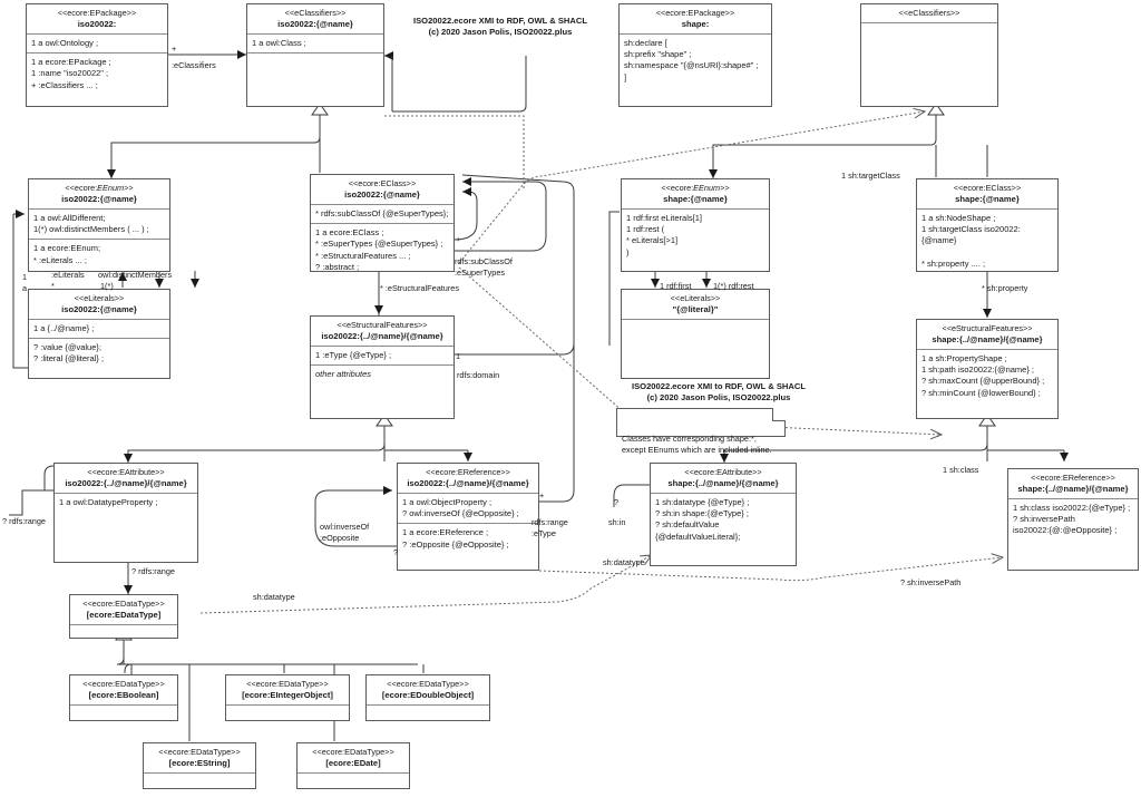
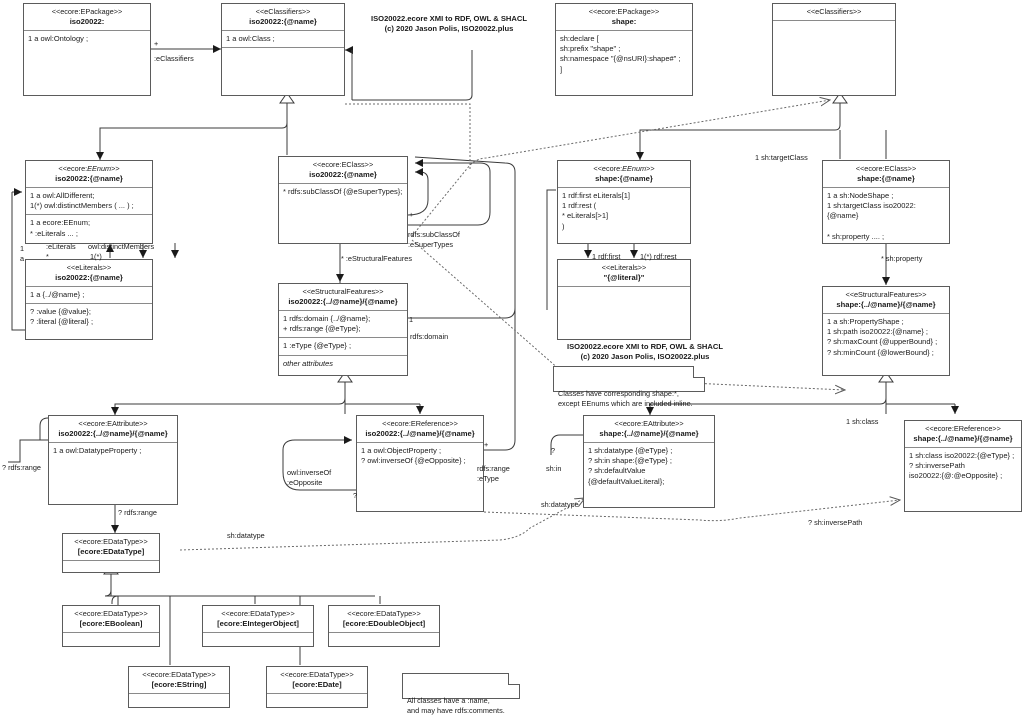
  <<ecore:EPackage>>
  iso20022:
  1 a owl:Ontology ;
- 1 a ecore:EPackage ;
- 1 :name "iso20022" ;
- + :eClassifiers ... ;
  <<eClassifiers>>
  iso20022:{@name}
  1 a owl:Class ;
  ISO20022.ecore XMI to RDF, OWL & SHACL
  (c) 2020 Jason Polis, ISO20022.plus
  <<ecore:EPackage>>
  shape:
  sh:declare [
  sh:prefix "shape" ;
  sh:namespace "{@nsURI}:shape#" ;
  ]
  <<eClassifiers>>
  <<ecore:EEnum>>
  iso20022:{@name}
  1 a owl:AllDifferent;
  1(*) owl:distinctMembers ( ... ) ;
  1 a ecore:EEnum;
  * :eLiterals ... ;
  <<eLiterals>>
  iso20022:{@name}
  1 a {../@name} ;
  ? :value {@value};
  ? :literal {@literal} ;
  <<ecore:EClass>>
  iso20022:{@name}
  * rdfs:subClassOf {@eSuperTypes};
- 1 a ecore:EClass ;
- * :eSuperTypes {@eSuperTypes} ;
- * :eStructuralFeatures ... ;
- ? :abstract ;
  <<eStructuralFeatures>>
  iso20022:{../@name}/{@name}
+ 1 rdfs:domain {../@name};
+ + rdfs:range {@eType};
  1 :eType {@eType} ;
  other attributes
  <<ecore:EEnum>>
  shape:{@name}
  1 rdf:first eLiterals[1]
  1 rdf:rest (
  * eLiterals[>1]
  )
  <<eLiterals>>
  "{@literal}"
  <<ecore:EClass>>
  shape:{@name}
  1 a sh:NodeShape ;
  1 sh:targetClass iso20022:{@name}
  * sh:property .... ;
  <<eStructuralFeatures>>
  shape:{../@name}/{@name}
  1 a sh:PropertyShape ;
  1 sh:path iso20022:{@name} ;
  ? sh:maxCount {@upperBound} ;
  ? sh:minCount {@lowerBound} ;
  <<ecore:EAttribute>>
  iso20022:{../@name}/{@name}
  1 a owl:DatatypeProperty ;
  <<ecore:EReference>>
  iso20022:{../@name}/{@name}
  1 a owl:ObjectProperty ;
  ? owl:inverseOf {@eOpposite} ;
- 1 a ecore:EReference ;
- ? :eOpposite {@eOpposite} ;
  <<ecore:EAttribute>>
  shape:{../@name}/{@name}
  1 sh:datatype {@eType} ;
  ? sh:in shape:{@eType} ;
  ? sh:defaultValue
  {@defaultValueLiteral};
  <<ecore:EReference>>
  shape:{../@name}/{@name}
  1 sh:class iso20022:{@eType} ;
  ? sh:inversePath
  iso20022:{@:@eOpposite} ;
  <<ecore:EDataType>>
  [ecore:EDataType]
  <<ecore:EDataType>>
  [ecore:EBoolean]
  <<ecore:EDataType>>
  [ecore:EIntegerObject]
  <<ecore:EDataType>>
  [ecore:EDoubleObject]
  <<ecore:EDataType>>
  [ecore:EString]
  <<ecore:EDataType>>
  [ecore:EDate]
  +
  :eClassifiers
  1
  a
  :eLiterals
  owl:distinctMembers
  1(*)
  *
  rdfs:subClassOf
  :eSuperTypes
  +
  * :eStructuralFeatures
  rdfs:domain
  1
  1 rdf:first
  1(*) rdf:rest
  1 sh:targetClass
  * sh:property
  ? rdfs:range
  ? rdfs:range
  rdfs:range
  :eType
  +
  owl:inverseOf
  :eOpposite
  ?
  sh:in
  ?
  sh:datatype
  sh:datatype
  1 sh:class
  ? sh:inversePath
  ISO20022.ecore XMI to RDF, OWL & SHACL
  (c) 2020 Jason Polis, ISO20022.plus
  Classes have corresponding shape:*,
  except EEnums which are included inline.
+ All classes have a :name,
+ and may have rdfs:comments.
